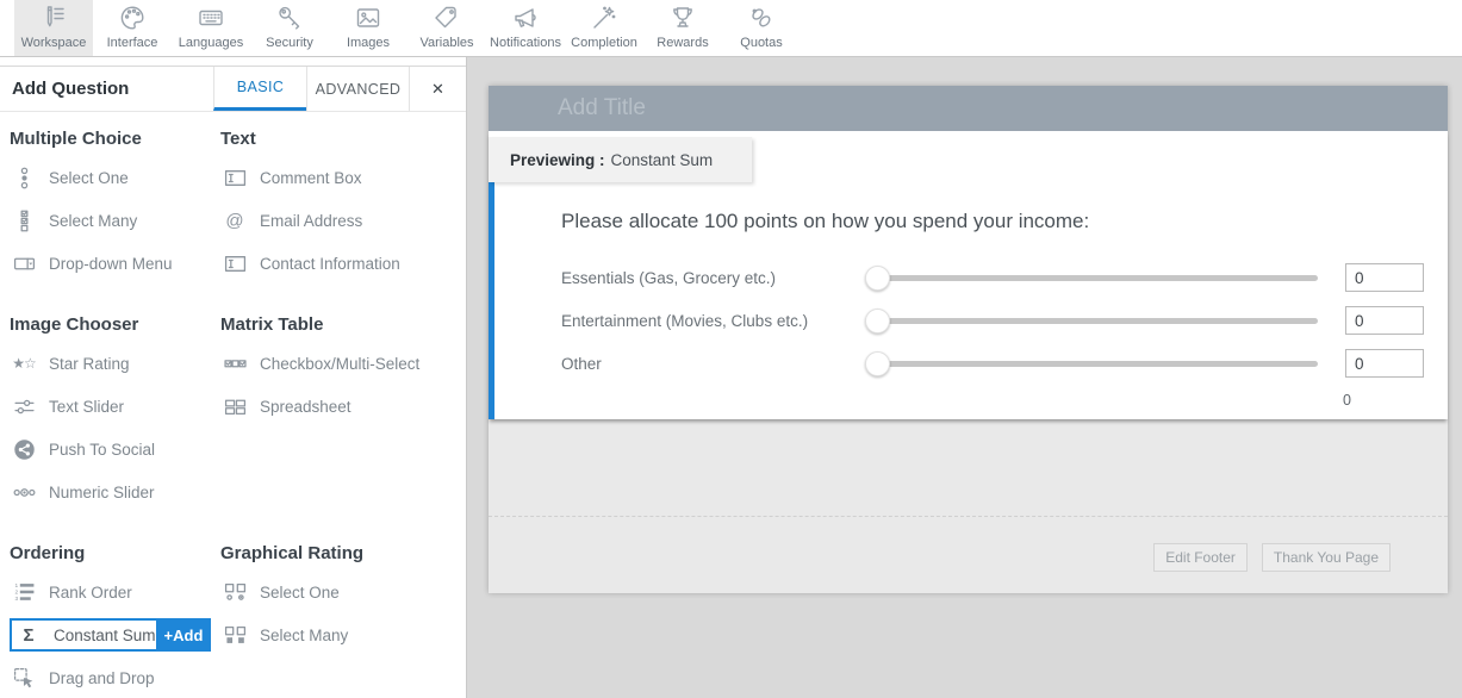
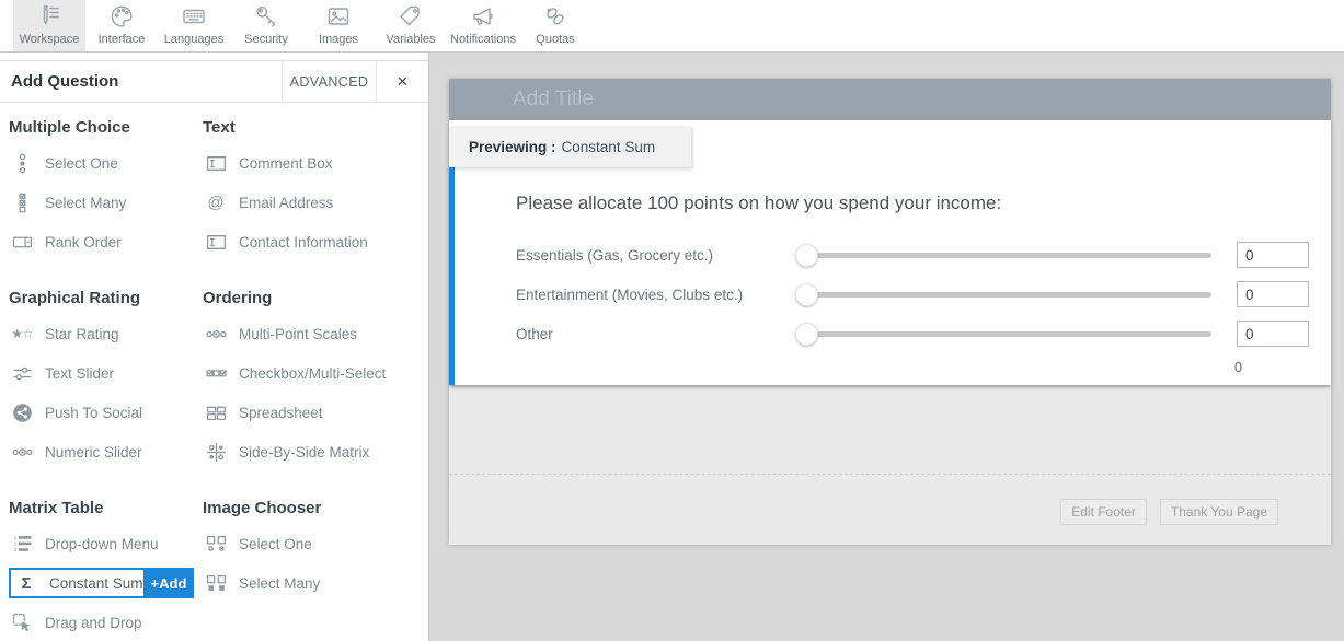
  Workspace
  Interface
  Languages
  Security
  Images
  Variables
  Notifications
- Completion
- Rewards
  Quotas
  Add Question
- BASIC
  ADVANCED
  ✕
  Multiple Choice
  Select One
  Select Many
- Drop-down Menu
+ Rank Order
  Text
  Comment Box
  @
  Email Address
  Contact Information
- Image Chooser
+ Graphical Rating
  ★☆
  Star Rating
  Text Slider
  Push To Social
  Numeric Slider
- Matrix Table
+ Ordering
+ Multi-Point Scales
  Checkbox/Multi-Select
  Spreadsheet
+ Side-By-Side Matrix
- Ordering
+ Matrix Table
- Rank Order
+ Drop-down Menu
  Σ
  Constant Sum
  +Add
  Drag and Drop
- Graphical Rating
+ Image Chooser
  Select One
  Select Many
  Add Title
  Previewing :
  Constant Sum
  Please allocate 100 points on how you spend your income:
  Essentials (Gas, Grocery etc.)
  0
  Entertainment (Movies, Clubs etc.)
  0
  Other
  0
  0
  Edit Footer
  Thank You Page
